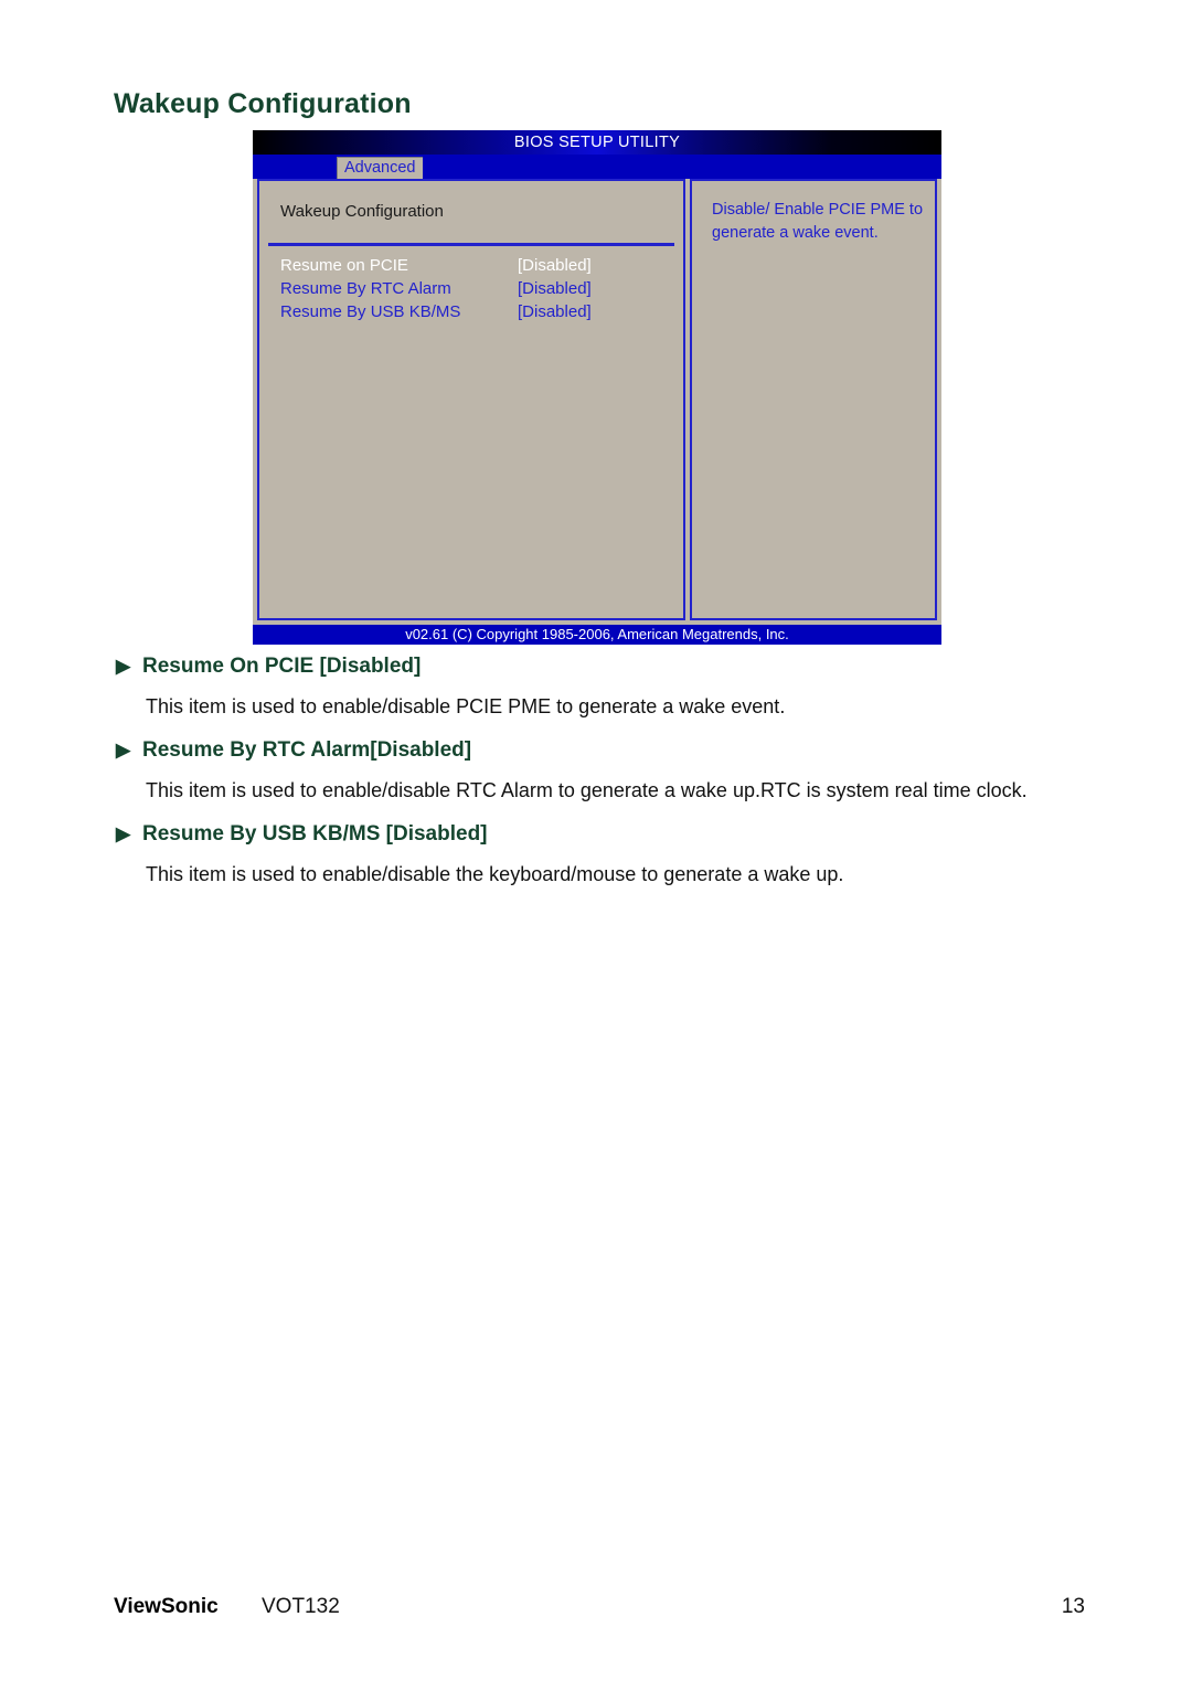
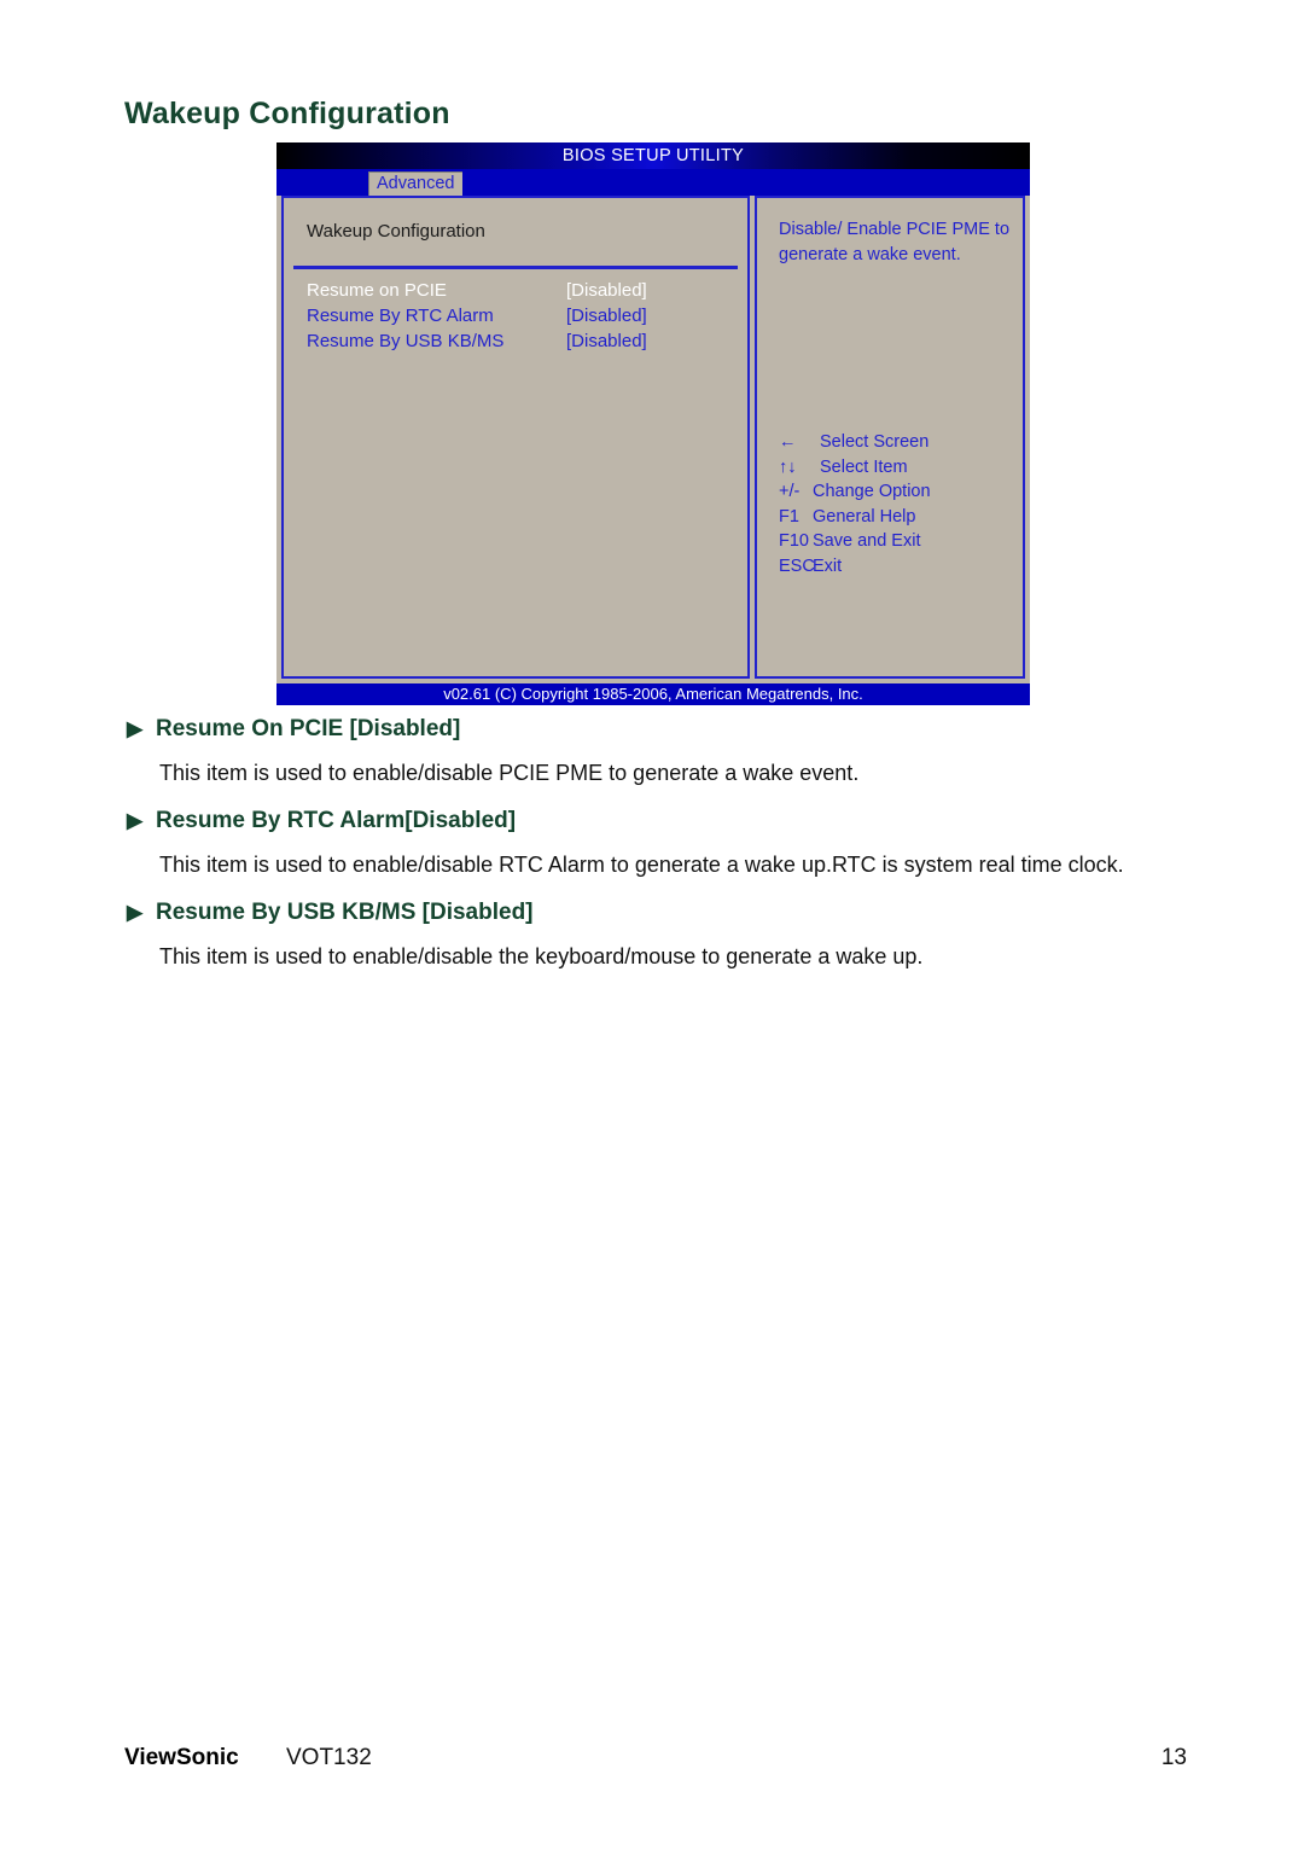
  Wakeup Configuration
  BIOS SETUP UTILITY
  Advanced
  Wakeup Configuration
  Resume on PCIE
  [Disabled]
  Resume By RTC Alarm
  [Disabled]
  Resume By USB KB/MS
  [Disabled]
  Disable/ Enable PCIE PME to generate a wake event.
+ ←
+ Select Screen
+ ↑↓
+ Select Item
+ +/-
+ Change Option
+ F1
+ General Help
+ F10
+ Save and Exit
+ ESC
+ Exit
  v02.61 (C) Copyright 1985-2006, American Megatrends, Inc.
  ▶
  Resume On PCIE [Disabled]
  This item is used to enable/disable PCIE PME to generate a wake event.
  ▶
  Resume By RTC Alarm[Disabled]
  This item is used to enable/disable RTC Alarm to generate a wake up.RTC is system real time clock.
  ▶
  Resume By USB KB/MS [Disabled]
  This item is used to enable/disable the keyboard/mouse to generate a wake up.
  ViewSonic
  VOT132
  13
